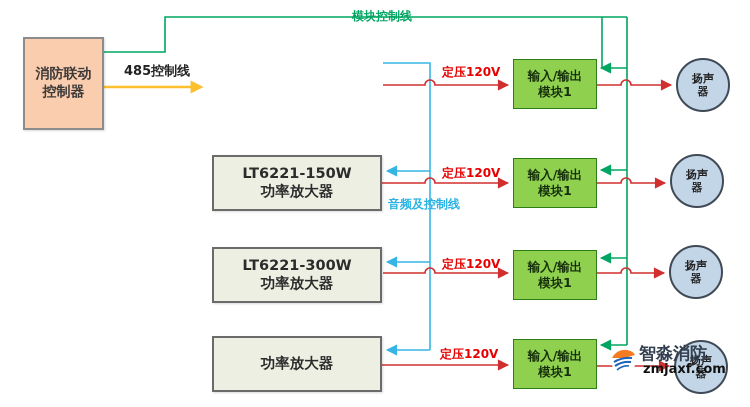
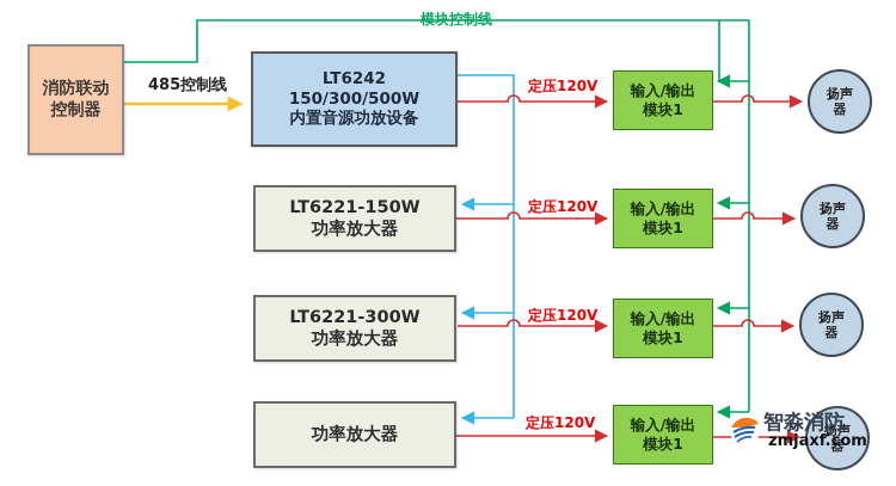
  消防联动
  控制器
+ LT6242
+ 150/300/500W
+ 内置音源功放设备
  LT6221-150W
  功率放大器
  LT6221-300W
  功率放大器
  功率放大器
  输入/输出
  模块1
  输入/输出
  模块1
  输入/输出
  模块1
  输入/输出
  模块1
  扬声
  器
  扬声
  器
  扬声
  器
  扬声
  器
  模块控制线
  485控制线
- 音频及控制线
  定压120V
  定压120V
  定压120V
  定压120V
  智淼消防
  zmjaxf.com
